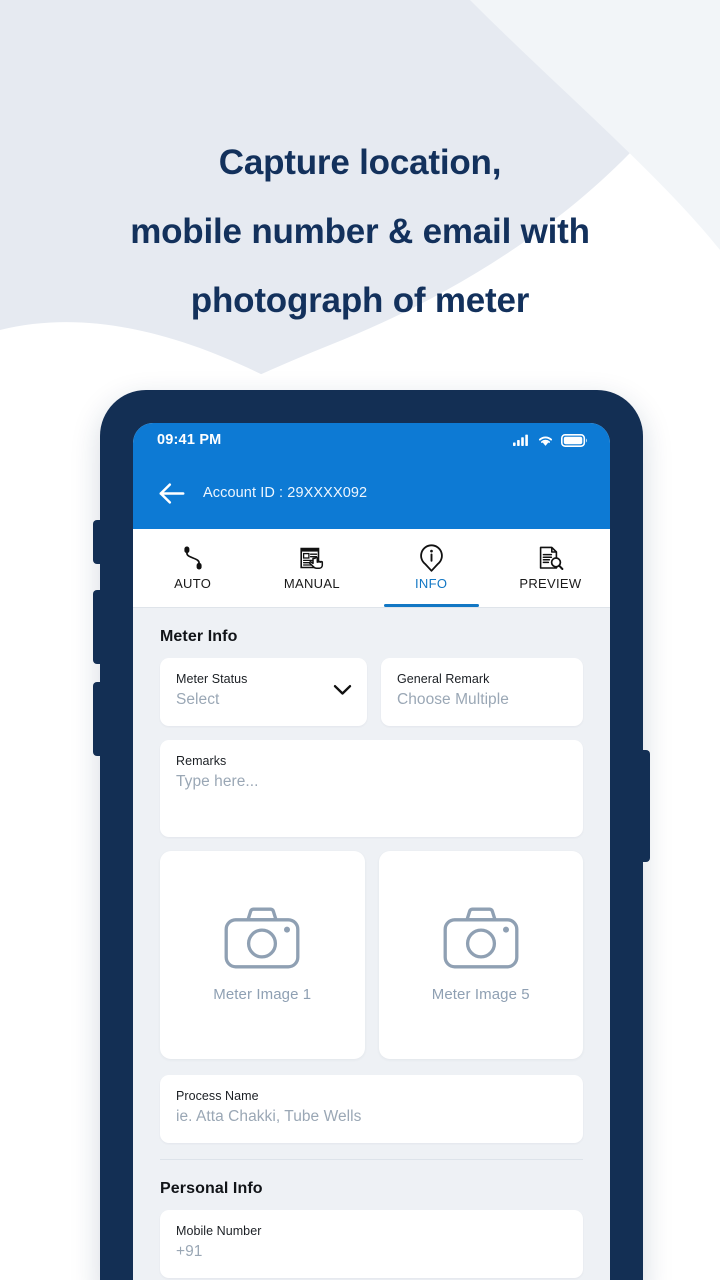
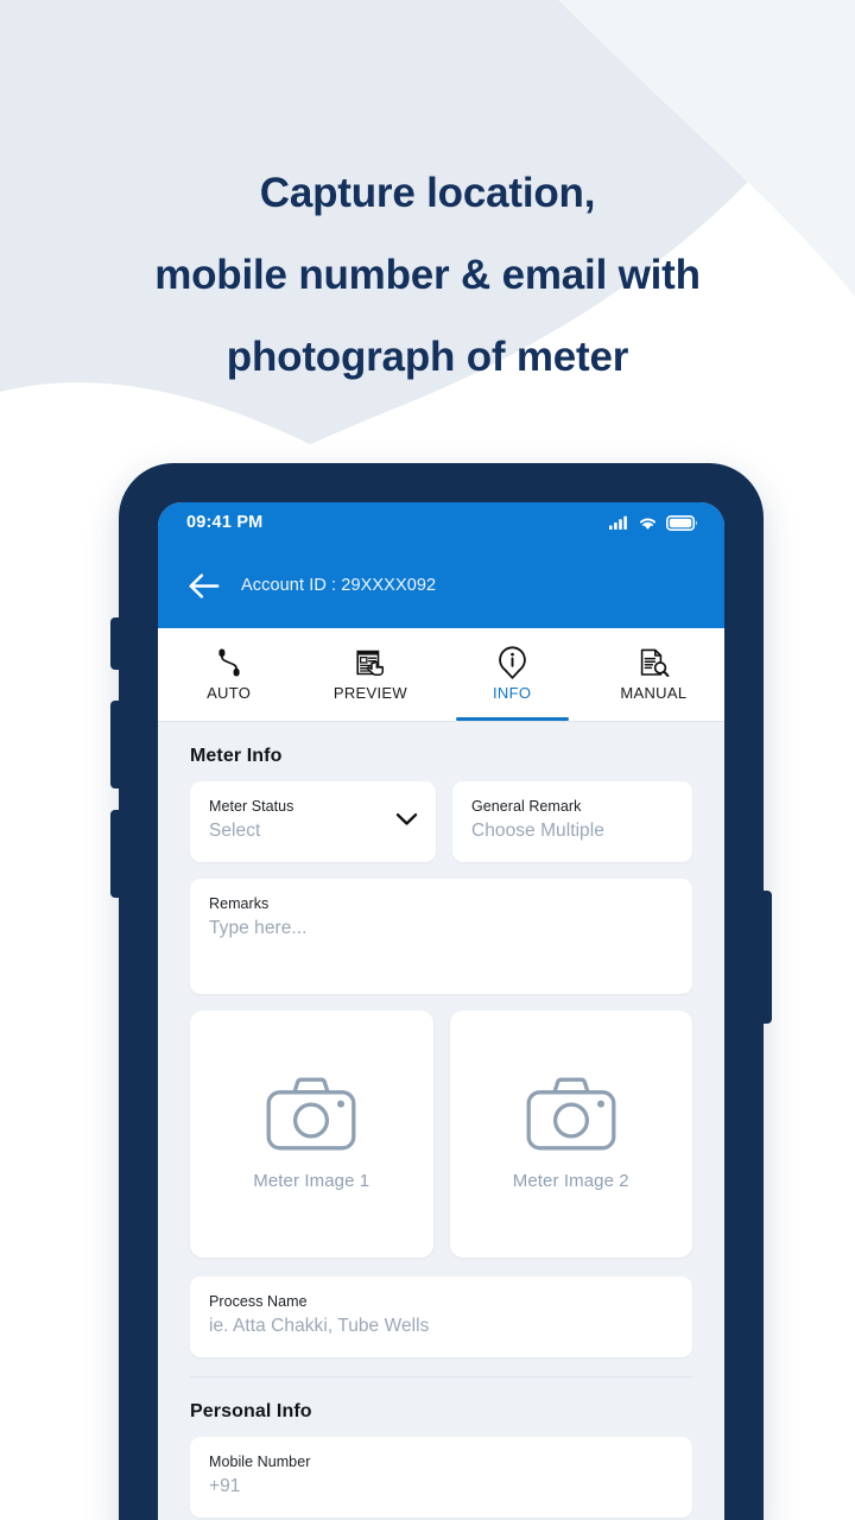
  Capture location,
  mobile number & email with
  photograph of meter
  09:41 PM
  Account ID : 29XXXX092
  AUTO
- MANUAL
+ PREVIEW
  INFO
- PREVIEW
+ MANUAL
  Meter Info
  Meter Status
  Select
  General Remark
  Choose Multiple
  Remarks
  Type here...
  Meter Image 1
- Meter Image 5
+ Meter Image 2
  Process Name
  ie. Atta Chakki, Tube Wells
  Personal Info
  Mobile Number
  +91
